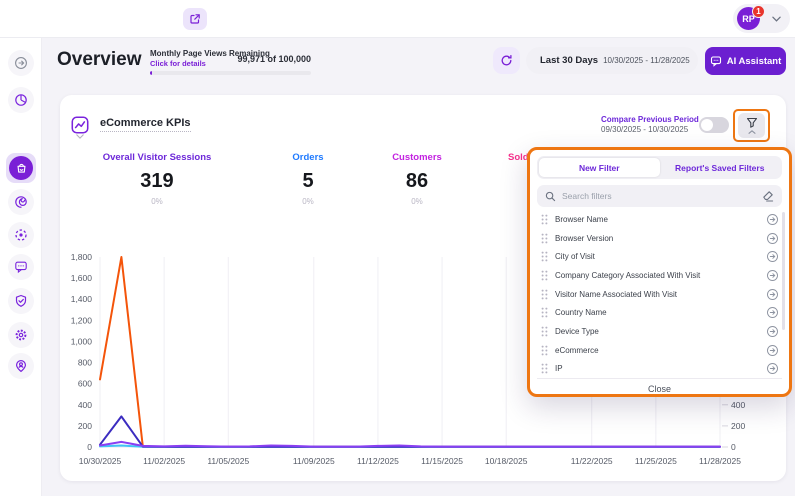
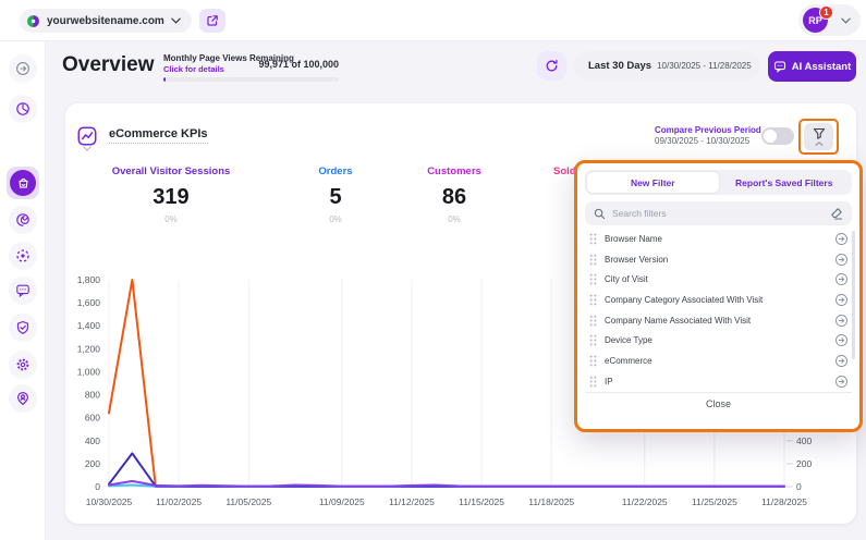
+ yourwebsitename.com
  RP
  1
  Overview
  Monthly Page Views Remaining
  Click for details
  99,971 of 100,000
  Last 30 Days
  10/30/2025 - 11/28/2025
  AI Assistant
  eCommerce KPIs
  Compare Previous Period
  09/30/2025 - 10/30/2025
  Overall Visitor Sessions
  319
  0%
  Orders
  5
  0%
  Customers
  86
  0%
  Sold
  10/30/2025
  11/02/2025
  11/05/2025
  11/09/2025
  11/12/2025
  11/15/2025
- 10/18/2025
+ 11/18/2025
  11/22/2025
  11/25/2025
  11/28/2025
  0
  200
  400
  600
  800
  1,000
  1,200
  1,400
  1,600
  1,800
  400
  200
  0
  New Filter
  Report's Saved Filters
  Search filters
  Browser Name
  Browser Version
  City of Visit
  Company Category Associated With Visit
- Visitor Name Associated With Visit
+ Company Name Associated With Visit
- Country Name
  Device Type
  eCommerce
  IP
  Close
